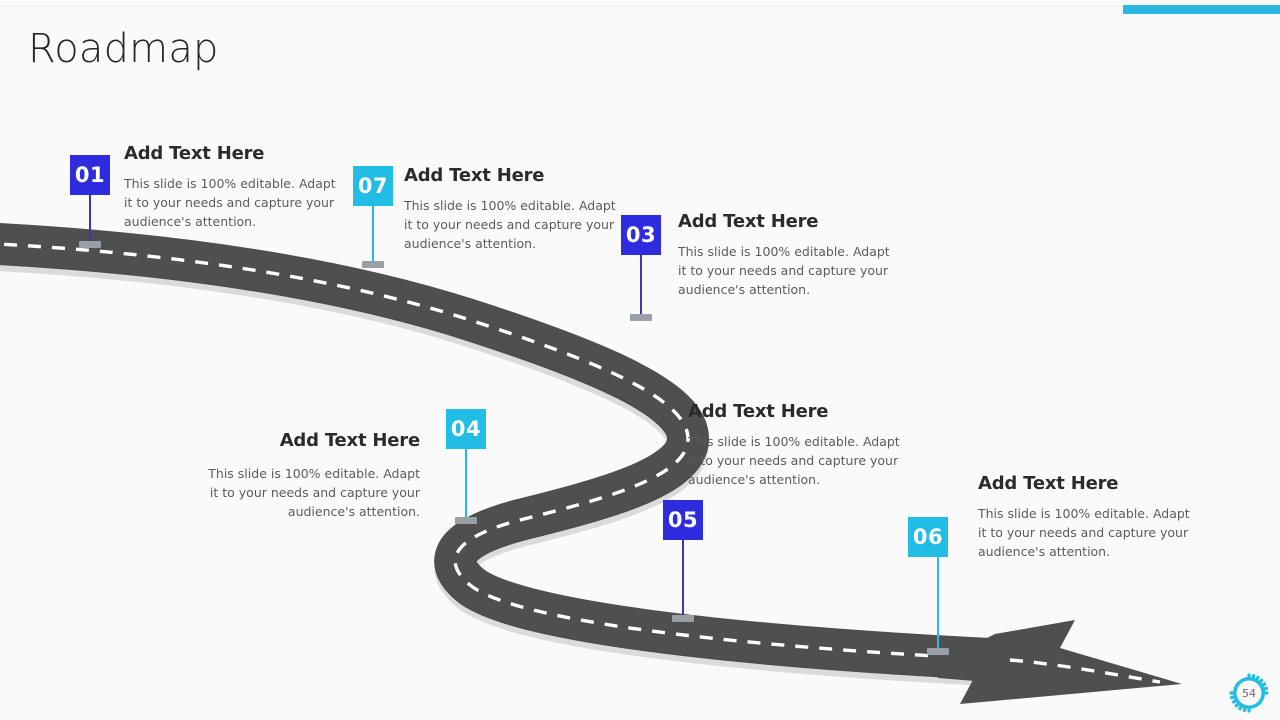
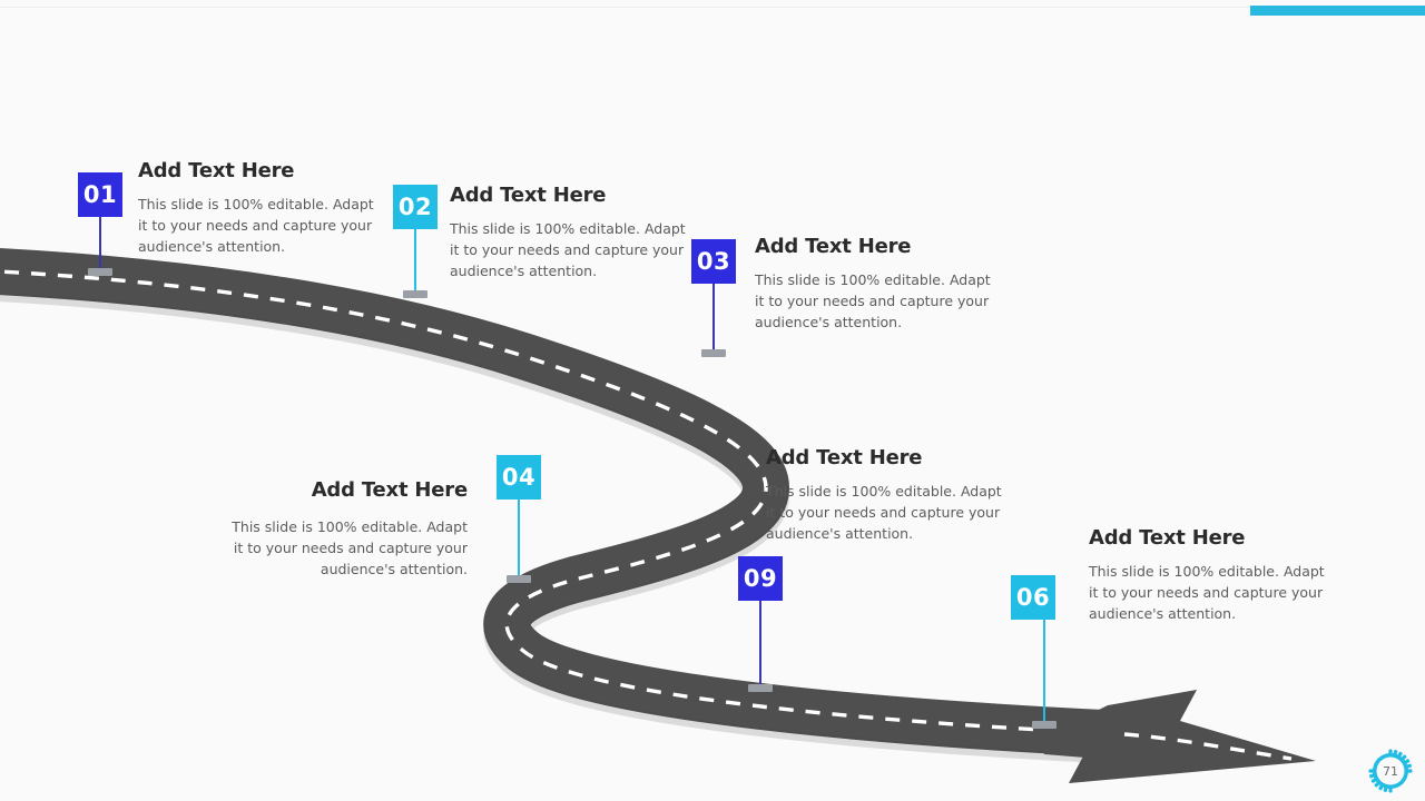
- Roadmap
  01
  Add Text Here
  This slide is 100% editable. Adapt it to your needs and capture your audience's attention.
- 07
+ 02
  Add Text Here
  This slide is 100% editable. Adapt it to your needs and capture your audience's attention.
  03
  Add Text Here
  This slide is 100% editable. Adapt it to your needs and capture your audience's attention.
  04
  Add Text Here
  This slide is 100% editable. Adapt it to your needs and capture your audience's attention.
- 05
+ 09
  Add Text Here
  This slide is 100% editable. Adapt it to your needs and capture your audience's attention.
  06
  Add Text Here
  This slide is 100% editable. Adapt it to your needs and capture your audience's attention.
- 54
+ 71
